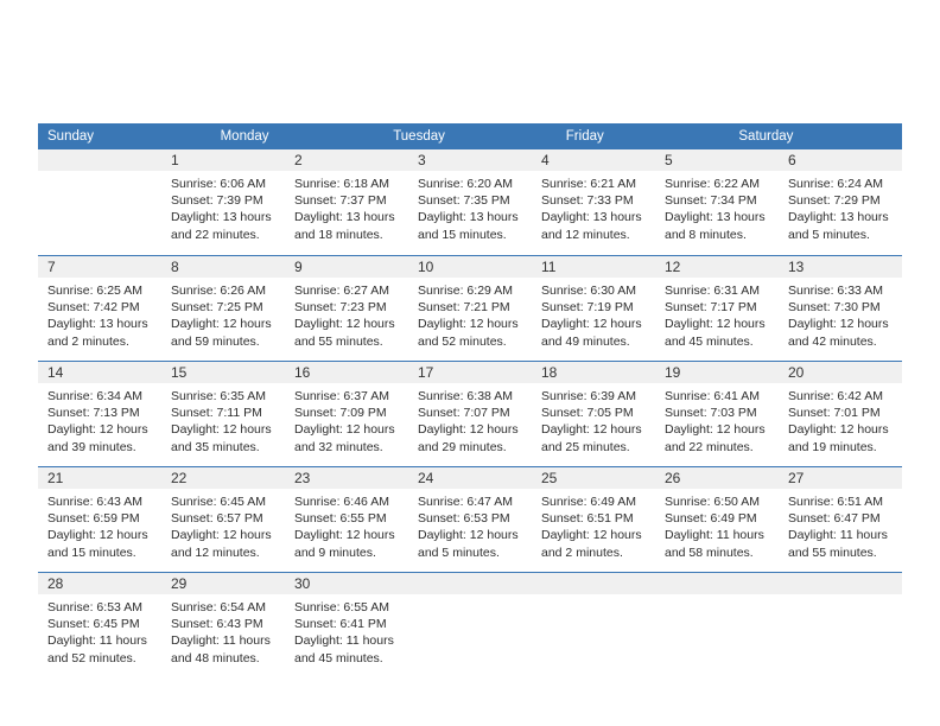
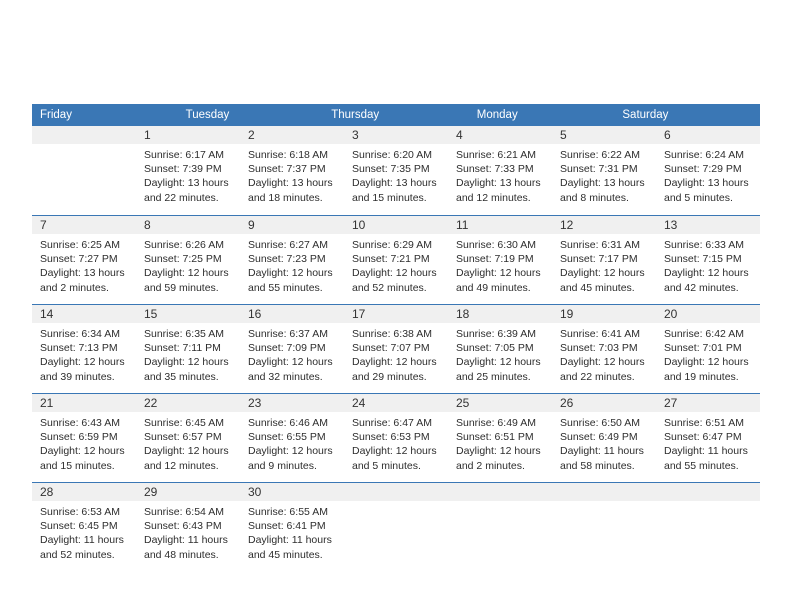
- Sunday
- Monday
+ Friday
  Tuesday
+ Thursday
- Friday
+ Monday
  Saturday
  1
- Sunrise: 6:06 AM
+ Sunrise: 6:17 AM
  Sunset: 7:39 PM
  Daylight: 13 hours
  and 22 minutes.
  2
  Sunrise: 6:18 AM
  Sunset: 7:37 PM
  Daylight: 13 hours
  and 18 minutes.
  3
  Sunrise: 6:20 AM
  Sunset: 7:35 PM
  Daylight: 13 hours
  and 15 minutes.
  4
  Sunrise: 6:21 AM
  Sunset: 7:33 PM
  Daylight: 13 hours
  and 12 minutes.
  5
  Sunrise: 6:22 AM
- Sunset: 7:34 PM
+ Sunset: 7:31 PM
  Daylight: 13 hours
  and 8 minutes.
  6
  Sunrise: 6:24 AM
  Sunset: 7:29 PM
  Daylight: 13 hours
  and 5 minutes.
  7
  Sunrise: 6:25 AM
- Sunset: 7:42 PM
+ Sunset: 7:27 PM
  Daylight: 13 hours
  and 2 minutes.
  8
  Sunrise: 6:26 AM
  Sunset: 7:25 PM
  Daylight: 12 hours
  and 59 minutes.
  9
  Sunrise: 6:27 AM
  Sunset: 7:23 PM
  Daylight: 12 hours
  and 55 minutes.
  10
  Sunrise: 6:29 AM
  Sunset: 7:21 PM
  Daylight: 12 hours
  and 52 minutes.
  11
  Sunrise: 6:30 AM
  Sunset: 7:19 PM
  Daylight: 12 hours
  and 49 minutes.
  12
  Sunrise: 6:31 AM
  Sunset: 7:17 PM
  Daylight: 12 hours
  and 45 minutes.
  13
  Sunrise: 6:33 AM
- Sunset: 7:30 PM
+ Sunset: 7:15 PM
  Daylight: 12 hours
  and 42 minutes.
  14
  Sunrise: 6:34 AM
  Sunset: 7:13 PM
  Daylight: 12 hours
  and 39 minutes.
  15
  Sunrise: 6:35 AM
  Sunset: 7:11 PM
  Daylight: 12 hours
  and 35 minutes.
  16
  Sunrise: 6:37 AM
  Sunset: 7:09 PM
  Daylight: 12 hours
  and 32 minutes.
  17
  Sunrise: 6:38 AM
  Sunset: 7:07 PM
  Daylight: 12 hours
  and 29 minutes.
  18
  Sunrise: 6:39 AM
  Sunset: 7:05 PM
  Daylight: 12 hours
  and 25 minutes.
  19
  Sunrise: 6:41 AM
  Sunset: 7:03 PM
  Daylight: 12 hours
  and 22 minutes.
  20
  Sunrise: 6:42 AM
  Sunset: 7:01 PM
  Daylight: 12 hours
  and 19 minutes.
  21
  Sunrise: 6:43 AM
  Sunset: 6:59 PM
  Daylight: 12 hours
  and 15 minutes.
  22
  Sunrise: 6:45 AM
  Sunset: 6:57 PM
  Daylight: 12 hours
  and 12 minutes.
  23
  Sunrise: 6:46 AM
  Sunset: 6:55 PM
  Daylight: 12 hours
  and 9 minutes.
  24
  Sunrise: 6:47 AM
  Sunset: 6:53 PM
  Daylight: 12 hours
  and 5 minutes.
  25
  Sunrise: 6:49 AM
  Sunset: 6:51 PM
  Daylight: 12 hours
  and 2 minutes.
  26
  Sunrise: 6:50 AM
  Sunset: 6:49 PM
  Daylight: 11 hours
  and 58 minutes.
  27
  Sunrise: 6:51 AM
  Sunset: 6:47 PM
  Daylight: 11 hours
  and 55 minutes.
  28
  Sunrise: 6:53 AM
  Sunset: 6:45 PM
  Daylight: 11 hours
  and 52 minutes.
  29
  Sunrise: 6:54 AM
  Sunset: 6:43 PM
  Daylight: 11 hours
  and 48 minutes.
  30
  Sunrise: 6:55 AM
  Sunset: 6:41 PM
  Daylight: 11 hours
  and 45 minutes.
